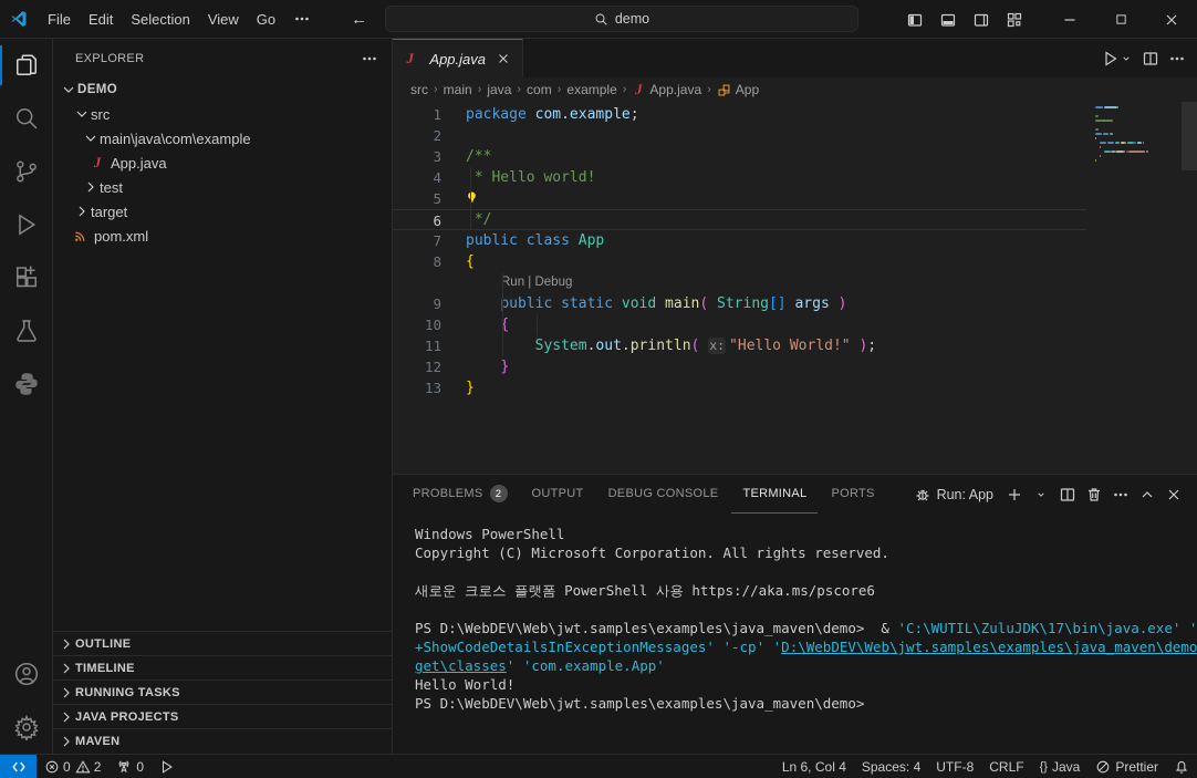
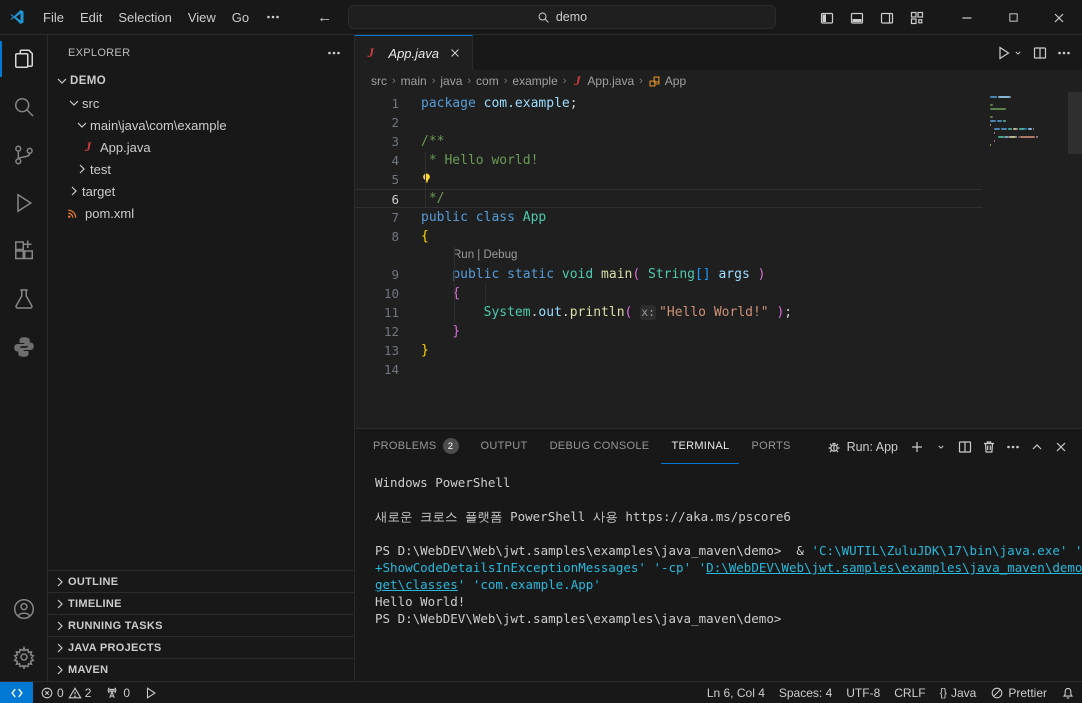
  File
  Edit
  Selection
  View
  Go
  ←
  demo
  EXPLORER
  DEMO
  src
  main\java\com\example
  J
  App.java
  test
  target
  pom.xml
  OUTLINE
  TIMELINE
  RUNNING TASKS
  JAVA PROJECTS
  MAVEN
  J
  App.java
  src
  ›
  main
  ›
  java
  ›
  com
  ›
  example
  ›
  J
  App.java
  ›
  App
  1
  package
  com.example
  ;
  2
  3
  /**
  4
  * Hello world!
  5
  6
  */
  7
  public
  class
  App
  8
  {
  Run | Debug
  9
  public
  static
  void
  main
  (
  String
  []
  args
  )
  10
  {
  11
  System
  .
  out
  .
  println
  (
  x:
  "Hello World!"
  )
  ;
  12
  }
  13
  }
+ 14
  PROBLEMS
  2
  OUTPUT
  DEBUG CONSOLE
  TERMINAL
  PORTS
  Run: App
  Windows PowerShell
- Copyright (C) Microsoft Corporation. All rights reserved.
  새로운 크로스 플랫폼 PowerShell 사용 https://aka.ms/pscore6
  PS D:\WebDEV\Web\jwt.samples\examples\java_maven\demo> & 'C:\WUTIL\ZuluJDK\17\bin\java.exe' '
  +ShowCodeDetailsInExceptionMessages' '-cp' 'D:\WebDEV\Web\jwt.samples\examples\java_maven\demo
  get\classes' 'com.example.App'
  Hello World!
  PS D:\WebDEV\Web\jwt.samples\examples\java_maven\demo>
  0
  2
  0
  Ln 6, Col 4
  Spaces: 4
  UTF-8
  CRLF
  {}
  Java
  Prettier
